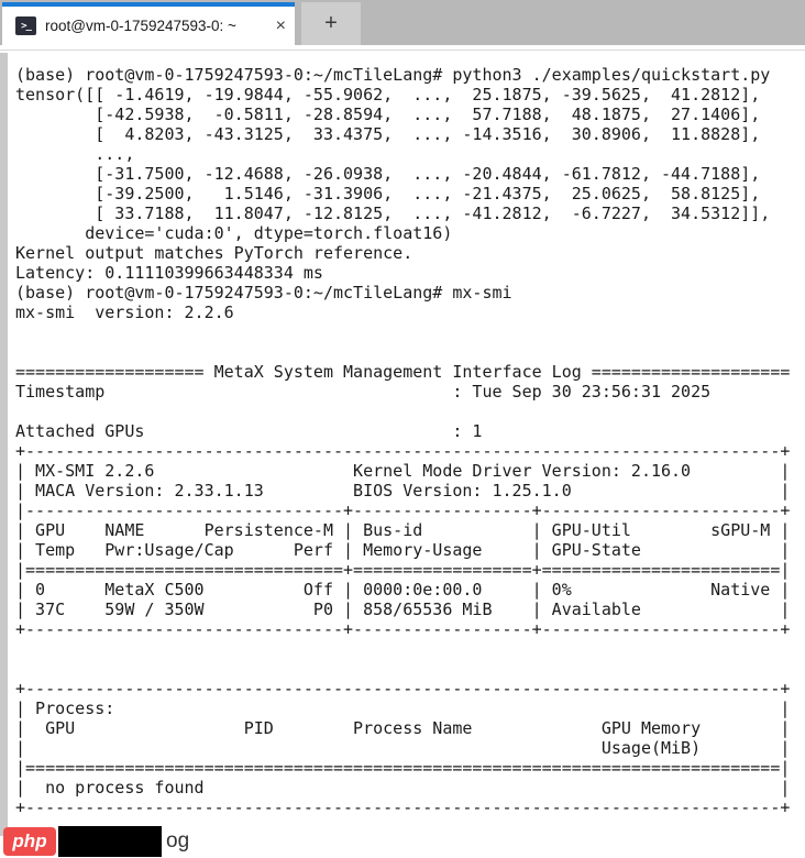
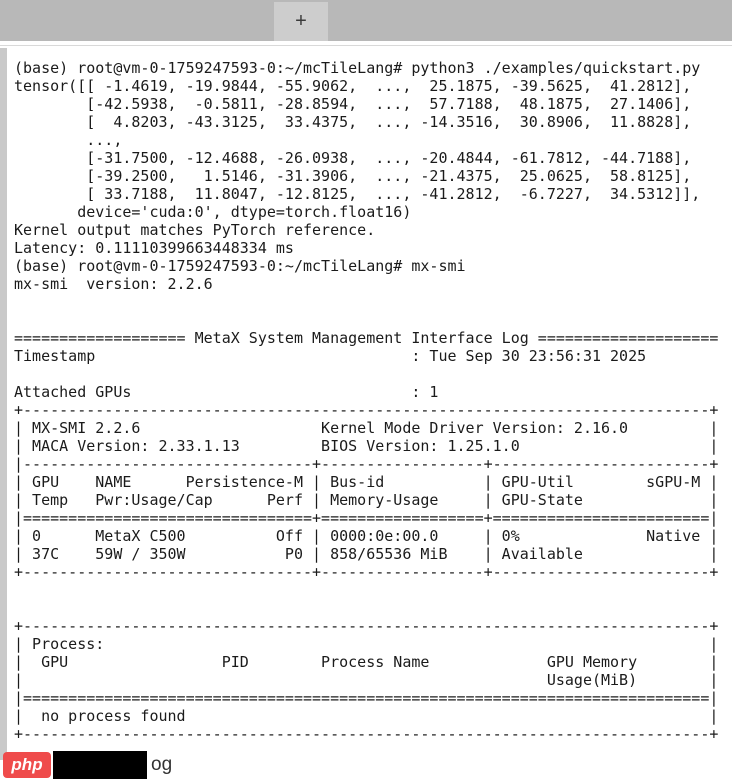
- >_
- root@vm-0-1759247593-0: ~
- ×
  +
  (base) root@vm-0-1759247593-0:~/mcTileLang# python3 ./examples/quickstart.py
  tensor([[ -1.4619, -19.9844, -55.9062, ..., 25.1875, -39.5625, 41.2812],
  [-42.5938, -0.5811, -28.8594, ..., 57.7188, 48.1875, 27.1406],
  [ 4.8203, -43.3125, 33.4375, ..., -14.3516, 30.8906, 11.8828],
  ...,
  [-31.7500, -12.4688, -26.0938, ..., -20.4844, -61.7812, -44.7188],
  [-39.2500, 1.5146, -31.3906, ..., -21.4375, 25.0625, 58.8125],
  [ 33.7188, 11.8047, -12.8125, ..., -41.2812, -6.7227, 34.5312]],
  device='cuda:0', dtype=torch.float16)
  Kernel output matches PyTorch reference.
  Latency: 0.11110399663448334 ms
  (base) root@vm-0-1759247593-0:~/mcTileLang# mx-smi
  mx-smi version: 2.2.6
  =================== MetaX System Management Interface Log ====================
  Timestamp : Tue Sep 30 23:56:31 2025
  Attached GPUs : 1
  +----------------------------------------------------------------------------+
  | MX-SMI 2.2.6 Kernel Mode Driver Version: 2.16.0 |
  | MACA Version: 2.33.1.13 BIOS Version: 1.25.1.0 |
  |--------------------------------+------------------+------------------------+
  | GPU NAME Persistence-M | Bus-id | GPU-Util sGPU-M |
  | Temp Pwr:Usage/Cap Perf | Memory-Usage | GPU-State |
  |================================+==================+========================|
  | 0 MetaX C500 Off | 0000:0e:00.0 | 0% Native |
  | 37C 59W / 350W P0 | 858/65536 MiB | Available |
  +--------------------------------+------------------+------------------------+
  +----------------------------------------------------------------------------+
  | Process: |
  | GPU PID Process Name GPU Memory |
  | Usage(MiB) |
  |============================================================================|
  | no process found |
  +----------------------------------------------------------------------------+
  php
  og
